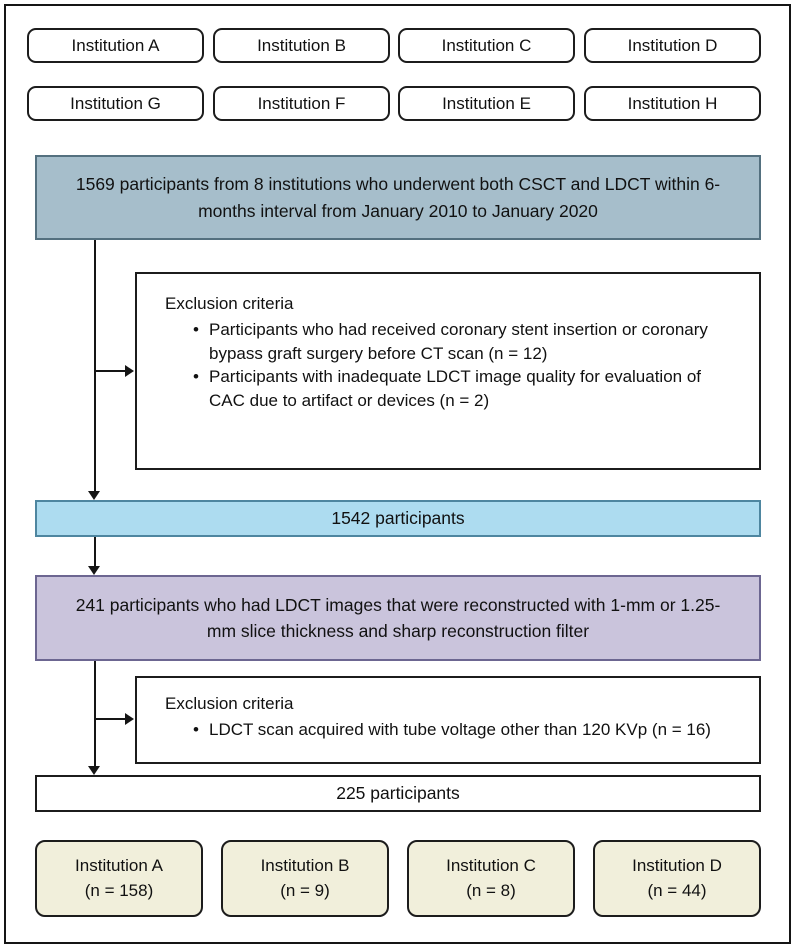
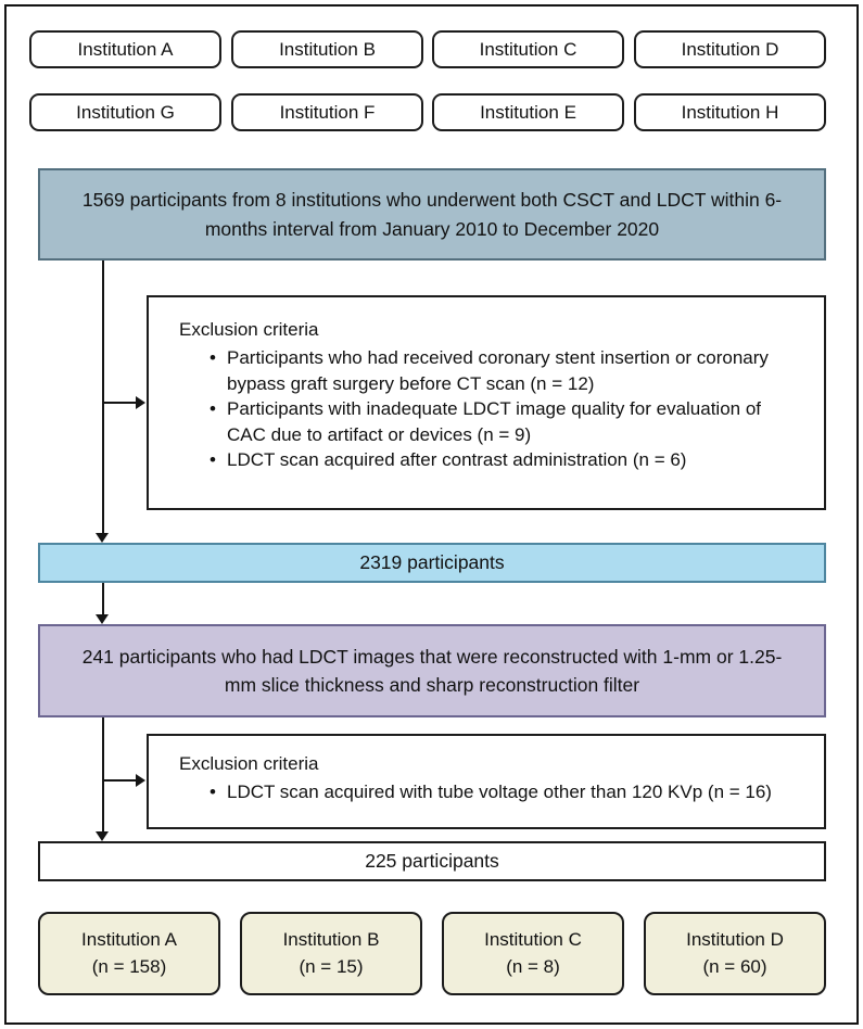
  Institution A
  Institution B
  Institution C
  Institution D
  Institution G
  Institution F
  Institution E
  Institution H
- 1569 participants from 8 institutions who underwent both CSCT and LDCT within 6-months interval from January 2010 to January 2020
+ 1569 participants from 8 institutions who underwent both CSCT and LDCT within 6-months interval from January 2010 to December 2020
  Exclusion criteria
  Participants who had received coronary stent insertion or coronary bypass graft surgery before CT scan (n = 12)
- Participants with inadequate LDCT image quality for evaluation of CAC due to artifact or devices (n = 2)
+ Participants with inadequate LDCT image quality for evaluation of CAC due to artifact or devices (n = 9)
+ LDCT scan acquired after contrast administration (n = 6)
- 1542 participants
+ 2319 participants
  241 participants who had LDCT images that were reconstructed with 1-mm or 1.25-mm slice thickness and sharp reconstruction filter
  Exclusion criteria
  LDCT scan acquired with tube voltage other than 120 KVp (n = 16)
  225 participants
  Institution A
  (n = 158)
  Institution B
- (n = 9)
+ (n = 15)
  Institution C
  (n = 8)
  Institution D
- (n = 44)
+ (n = 60)
